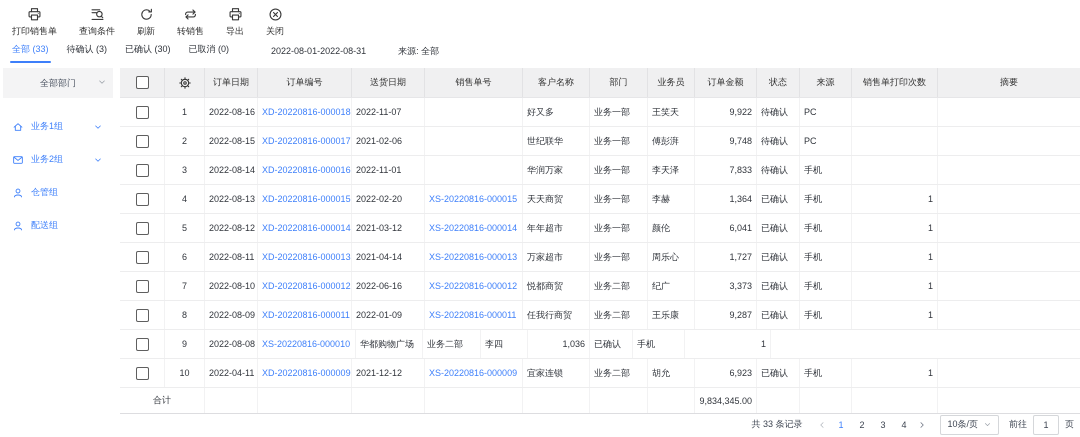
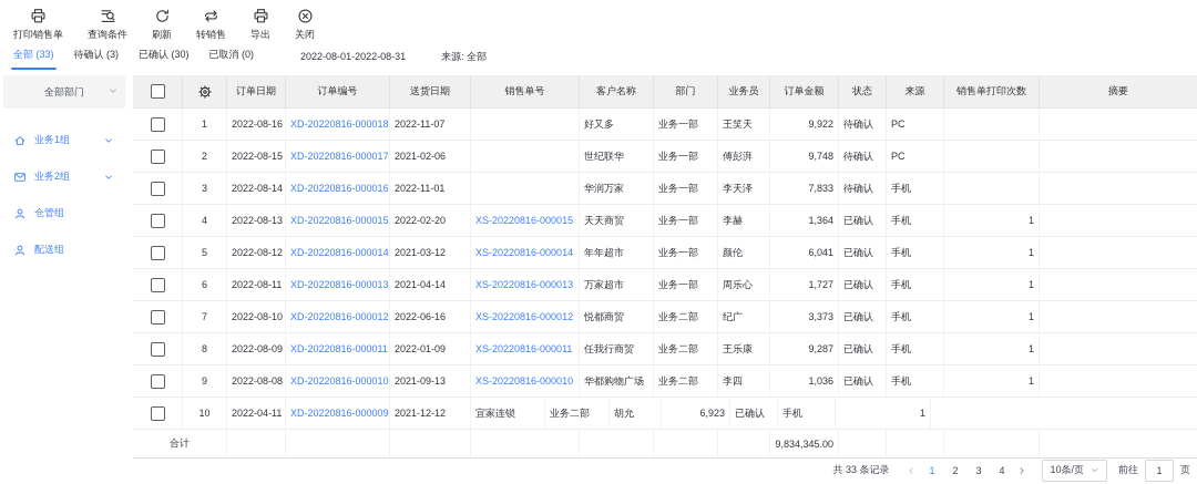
  打印销售单
  查询条件
  刷新
  转销售
  导出
  关闭
  全部 (33)
  待确认 (3)
  已确认 (30)
  已取消 (0)
  2022-08-01-2022-08-31
  来源: 全部
  全部部门
  业务1组
  业务2组
  仓管组
  配送组
  订单日期
  订单编号
  送货日期
  销售单号
  客户名称
  部门
  业务员
  订单金额
  状态
  来源
  销售单打印次数
  摘要
  1
  2022-08-16
  XD-20220816-000018
  2022-11-07
  好又多
  业务一部
  王笑天
  9,922
  待确认
  PC
  2
  2022-08-15
  XD-20220816-000017
  2021-02-06
  世纪联华
  业务一部
  傅彭湃
  9,748
  待确认
  PC
  3
  2022-08-14
  XD-20220816-000016
  2022-11-01
  华润万家
  业务一部
  李天泽
  7,833
  待确认
  手机
  4
  2022-08-13
  XD-20220816-000015
  2022-02-20
  XS-20220816-000015
  天天商贸
  业务一部
  李赫
  1,364
  已确认
  手机
  1
  5
  2022-08-12
  XD-20220816-000014
  2021-03-12
  XS-20220816-000014
  年年超市
  业务一部
  颜伦
  6,041
  已确认
  手机
  1
  6
  2022-08-11
  XD-20220816-000013
  2021-04-14
  XS-20220816-000013
  万家超市
  业务一部
  周乐心
  1,727
  已确认
  手机
  1
  7
  2022-08-10
  XD-20220816-000012
  2022-06-16
  XS-20220816-000012
  悦都商贸
  业务二部
  纪广
  3,373
  已确认
  手机
  1
  8
  2022-08-09
  XD-20220816-000011
  2022-01-09
  XS-20220816-000011
  任我行商贸
  业务二部
  王乐康
  9,287
  已确认
  手机
  1
  9
  2022-08-08
+ XD-20220816-000010
+ 2021-09-13
  XS-20220816-000010
  华都购物广场
  业务二部
  李四
  1,036
  已确认
  手机
  1
  10
  2022-04-11
  XD-20220816-000009
  2021-12-12
- XS-20220816-000009
  宜家连锁
  业务二部
  胡允
  6,923
  已确认
  手机
  1
  合计
  9,834,345.00
  共 33 条记录
  1
  2
  3
  4
  10条/页
  前往
  1
  页
